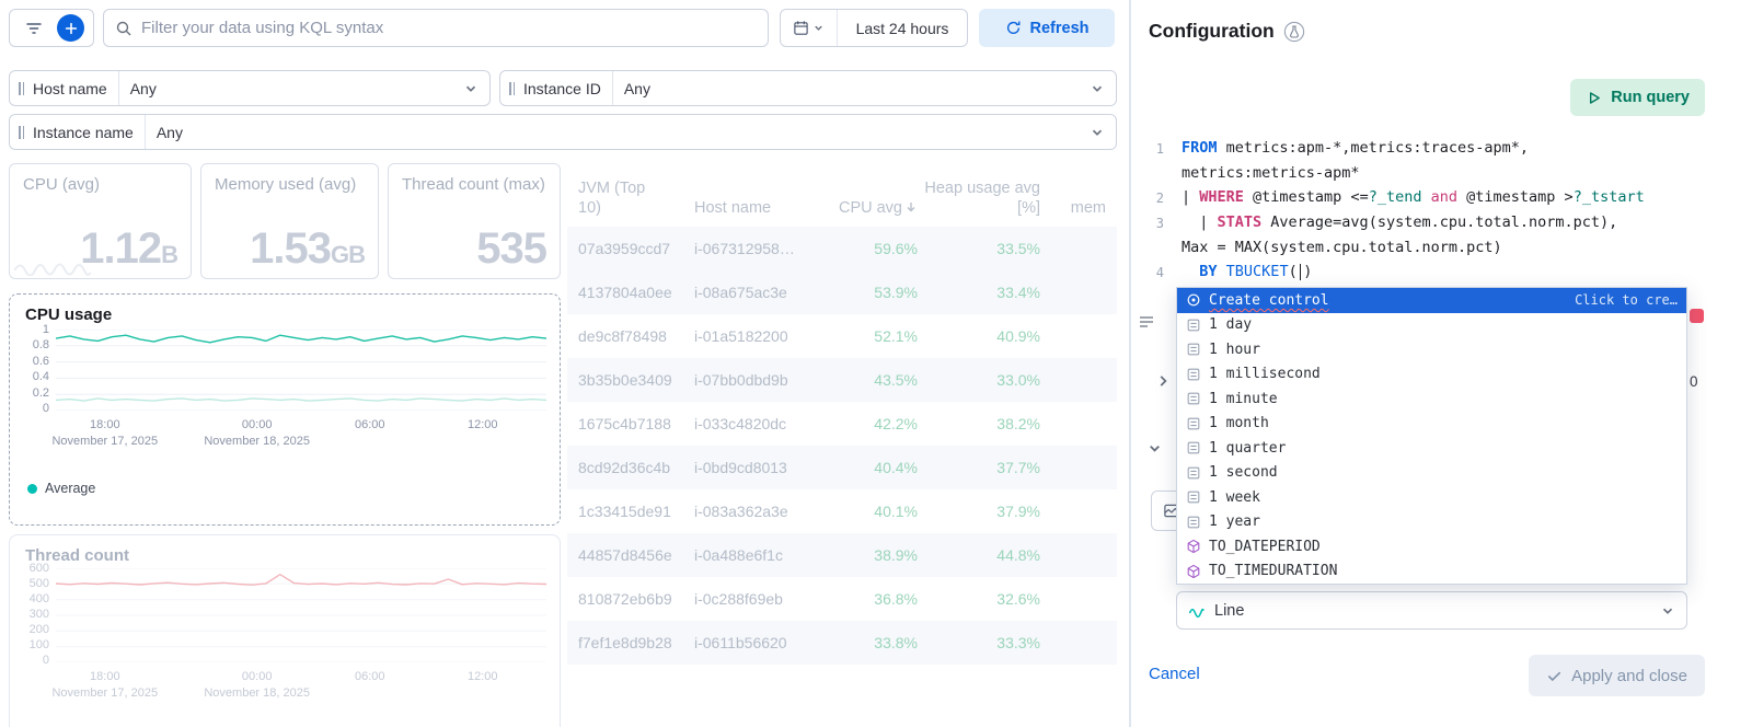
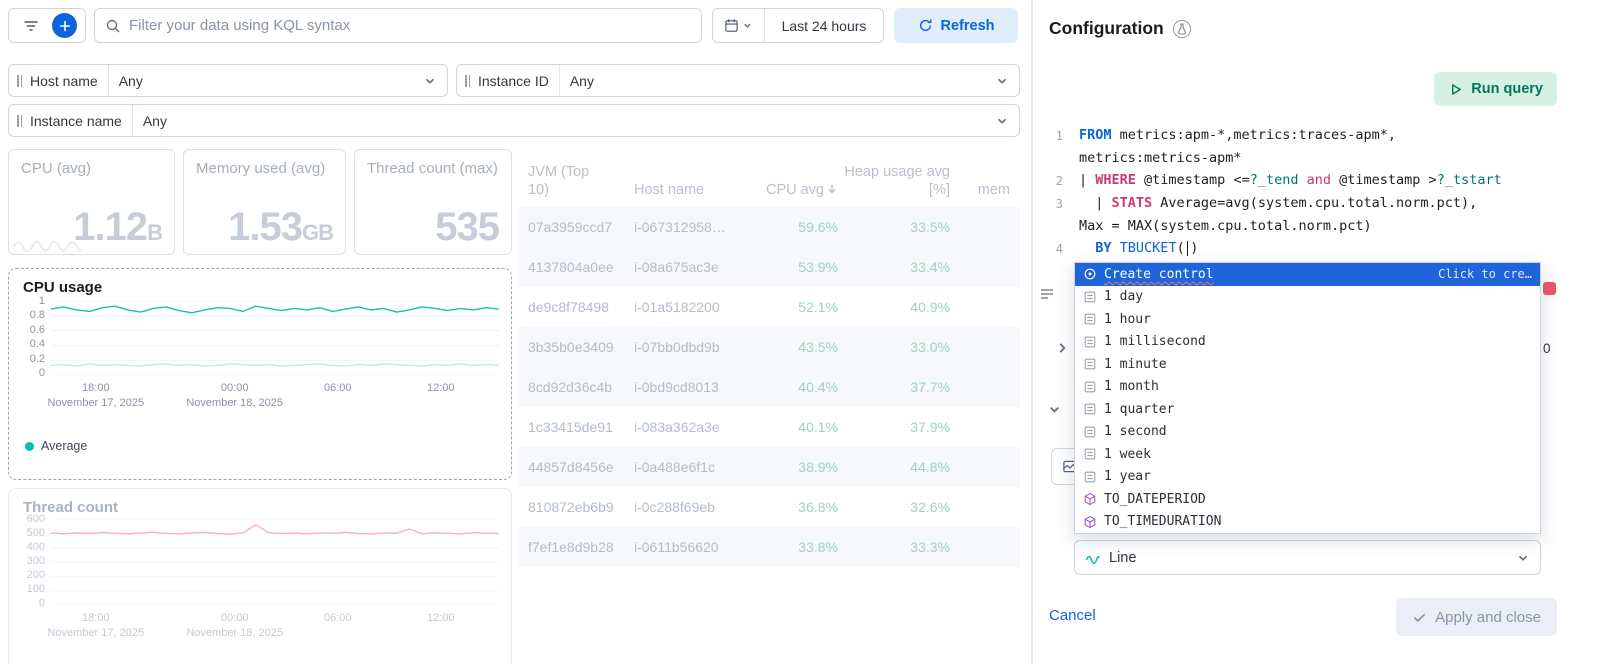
  Filter your data using KQL syntax
  Last 24 hours
  Refresh
  Host name
  Any
  Instance ID
  Any
  Instance name
  Any
  CPU (avg)
  1.12B
  Memory used (avg)
  1.53GB
  Thread count (max)
  535
  JVM (Top 10)
  Host name
  CPU avg
  Heap usage avg [%]
  mem
  07a3959ccd7
  i-067312958…
  59.6%
  33.5%
  4137804a0ee
  i-08a675ac3e
  53.9%
  33.4%
  de9c8f78498
  i-01a5182200
  52.1%
  40.9%
  3b35b0e3409
  i-07bb0dbd9b
  43.5%
  33.0%
- 1675c4b7188
- i-033c4820dc
- 42.2%
- 38.2%
  8cd92d36c4b
  i-0bd9cd8013
  40.4%
  37.7%
  1c33415de91
  i-083a362a3e
  40.1%
  37.9%
  44857d8456e
  i-0a488e6f1c
  38.9%
  44.8%
  810872eb6b9
  i-0c288f69eb
  36.8%
  32.6%
  f7ef1e8d9b28
  i-0611b56620
  33.8%
  33.3%
  CPU usage
  1
  0.8
  0.6
  0.4
  0.2
  0
  18:00
  November 17, 2025
  00:00
  November 18, 2025
  06:00
  12:00
  Average
  Thread count
  600
  500
  400
  300
  200
  100
  0
  18:00
  November 17, 2025
  00:00
  November 18, 2025
  06:00
  12:00
  Configuration
  Run query
  1
  FROM metrics:apm-*,metrics:traces-apm*,
  metrics:metrics-apm*
  2
  | WHERE @timestamp <=?_tend and @timestamp >?_tstart
  3
  | STATS Average=avg(system.cpu.total.norm.pct),
  Max = MAX(system.cpu.total.norm.pct)
  4
  BY TBUCKET( )
  0
  Create control
  Click to cre…
  1 day
  1 hour
  1 millisecond
  1 minute
  1 month
  1 quarter
  1 second
  1 week
  1 year
  TO_DATEPERIOD
  TO_TIMEDURATION
  Line
  Cancel
  Apply and close
